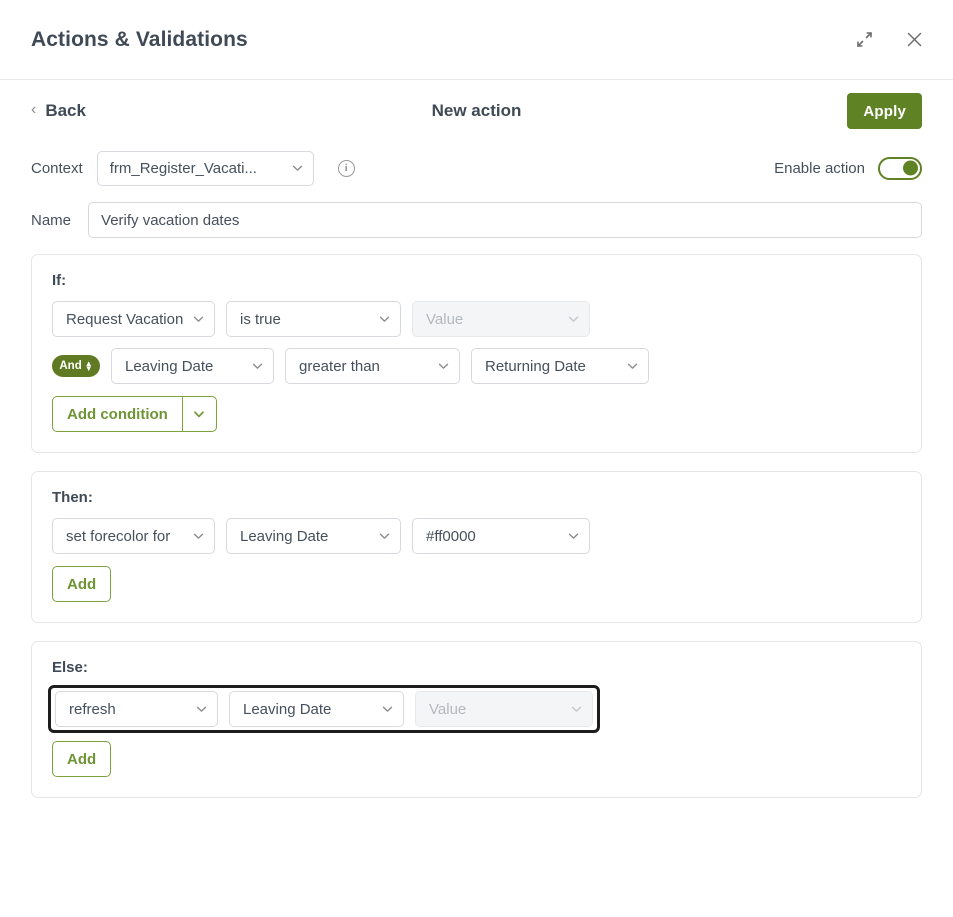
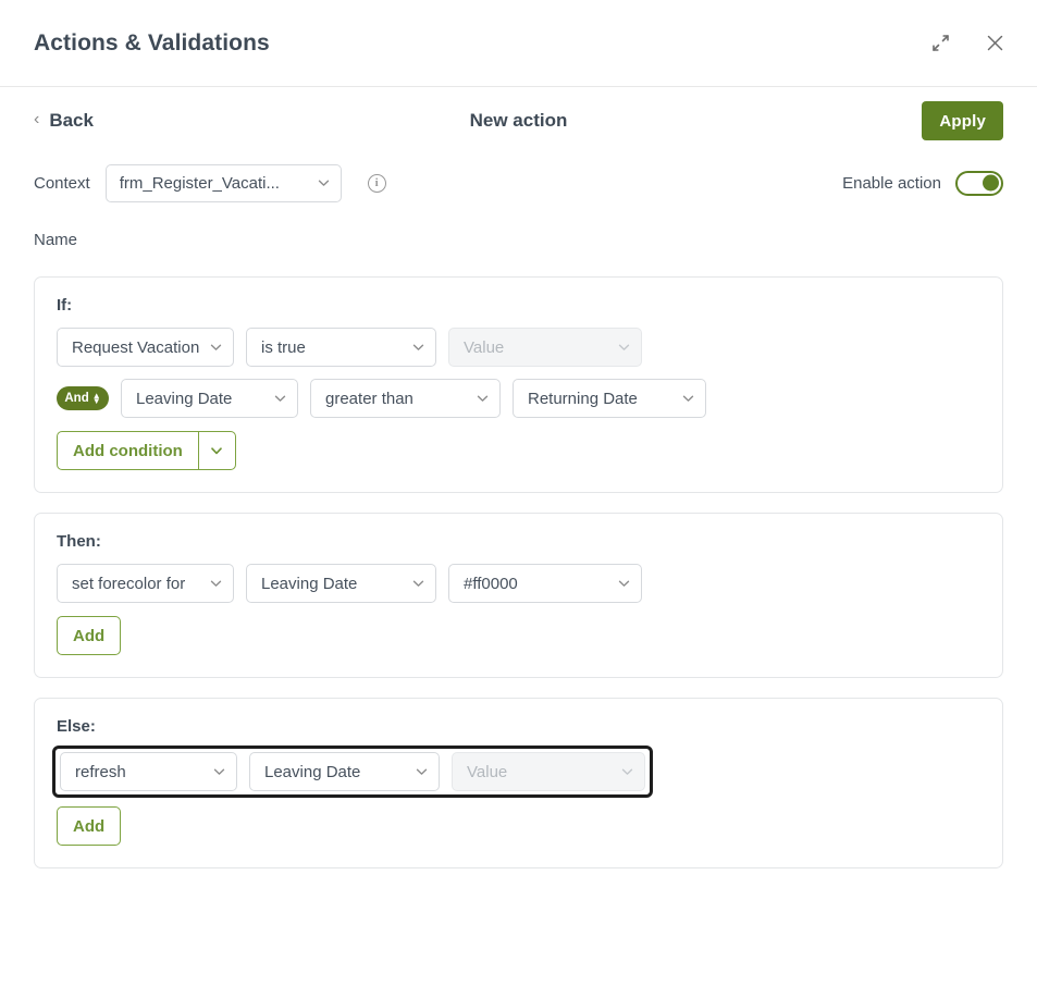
  Actions & Validations
  ‹
  Back
  New action
  Apply
  Context
  frm_Register_Vacati...
  i
  Enable action
  Name
- Verify vacation dates
  If:
  Request Vacation
  is true
  Value
  And
  ▲
  ▼
  Leaving Date
  greater than
  Returning Date
  Add condition
  Then:
  set forecolor for
  Leaving Date
  #ff0000
  Add
  Else:
  refresh
  Leaving Date
  Value
  Add
